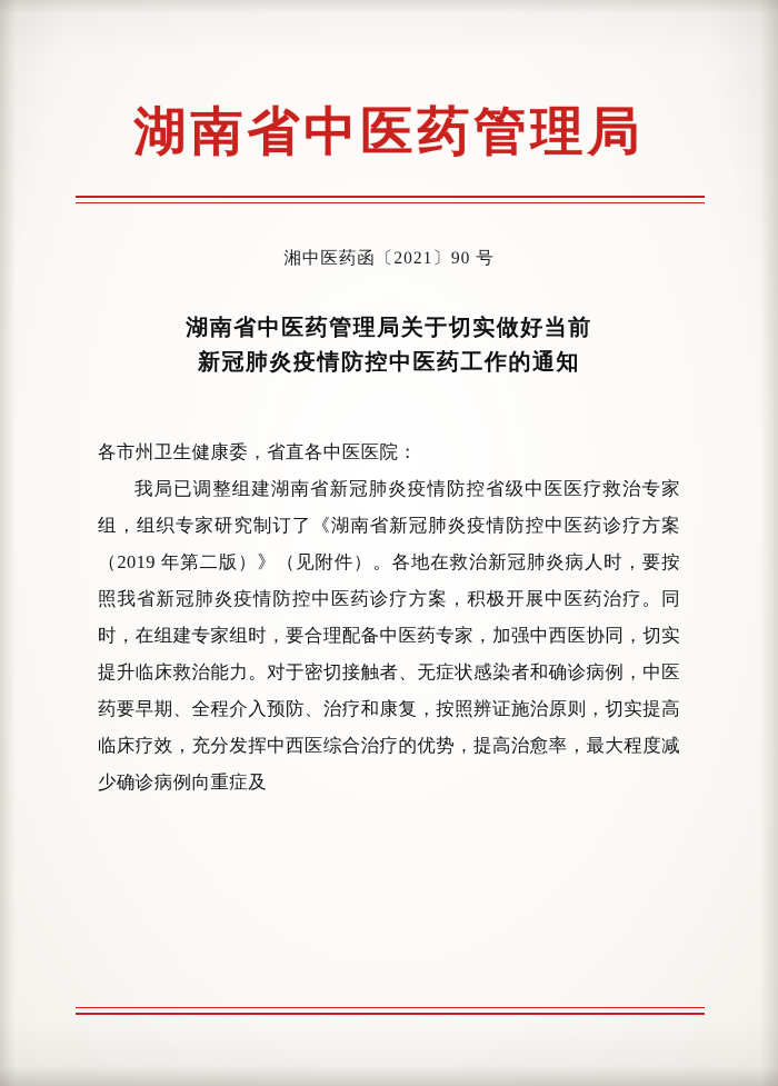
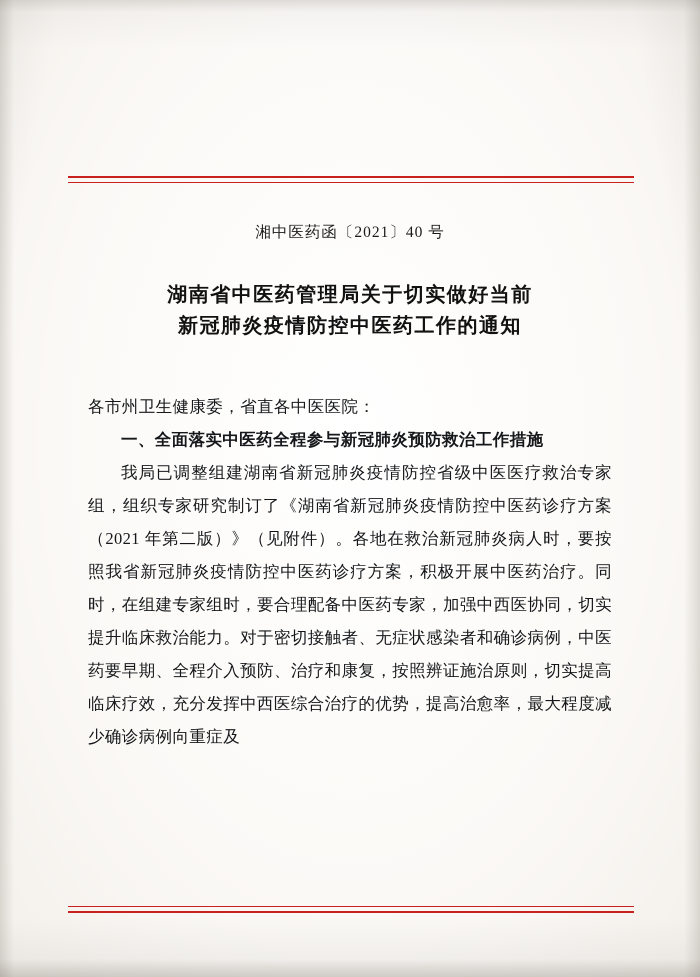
- 湖南省中医药管理局
- 湘中医药函〔2021〕90 号
+ 湘中医药函〔2021〕40 号
  湖南省中医药管理局关于切实做好当前
  新冠肺炎疫情防控中医药工作的通知
  各市州卫生健康委，省直各中医医院：
+ 一、全面落实中医药全程参与新冠肺炎预防救治工作措施
- 我局已调整组建湖南省新冠肺炎疫情防控省级中医医疗救治专家组，组织专家研究制订了《湖南省新冠肺炎疫情防控中医药诊疗方案（2019 年第二版）》（见附件）。各地在救治新冠肺炎病人时，要按照我省新冠肺炎疫情防控中医药诊疗方案，积极开展中医药治疗。同时，在组建专家组时，要合理配备中医药专家，加强中西医协同，切实提升临床救治能力。对于密切接触者、无症状感染者和确诊病例，中医药要早期、全程介入预防、治疗和康复，按照辨证施治原则，切实提高临床疗效，充分发挥中西医综合治疗的优势，提高治愈率，最大程度减少确诊病例向重症及
+ 我局已调整组建湖南省新冠肺炎疫情防控省级中医医疗救治专家组，组织专家研究制订了《湖南省新冠肺炎疫情防控中医药诊疗方案（2021 年第二版）》（见附件）。各地在救治新冠肺炎病人时，要按照我省新冠肺炎疫情防控中医药诊疗方案，积极开展中医药治疗。同时，在组建专家组时，要合理配备中医药专家，加强中西医协同，切实提升临床救治能力。对于密切接触者、无症状感染者和确诊病例，中医药要早期、全程介入预防、治疗和康复，按照辨证施治原则，切实提高临床疗效，充分发挥中西医综合治疗的优势，提高治愈率，最大程度减少确诊病例向重症及
